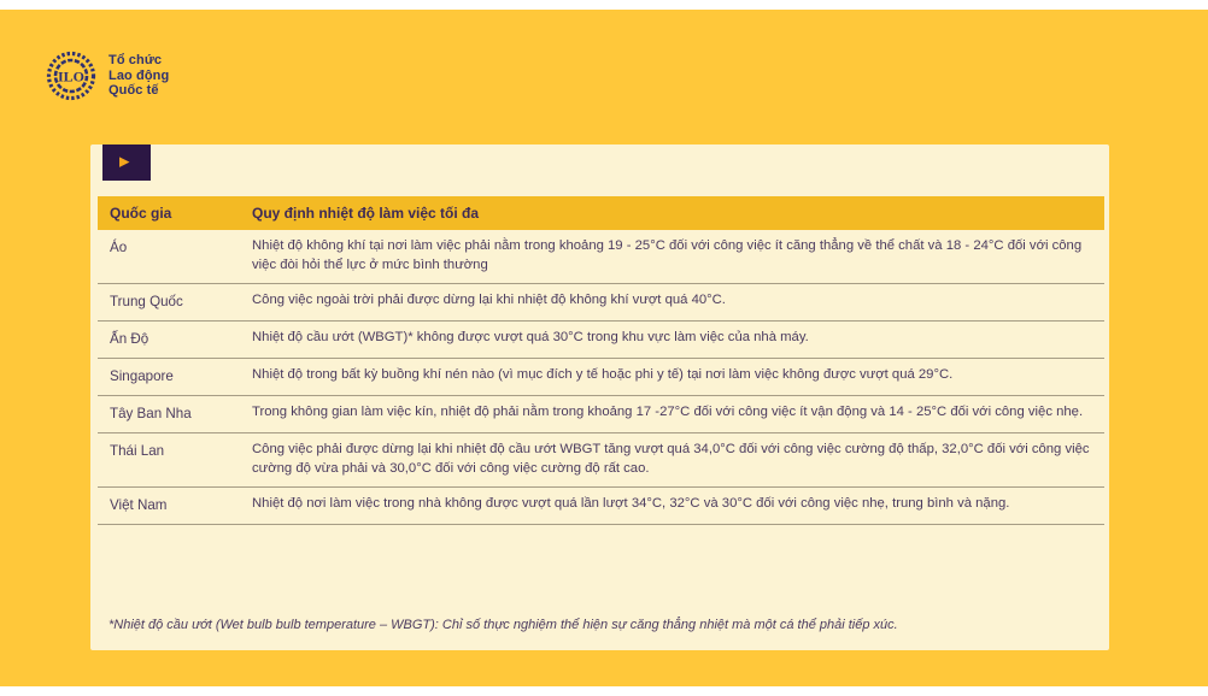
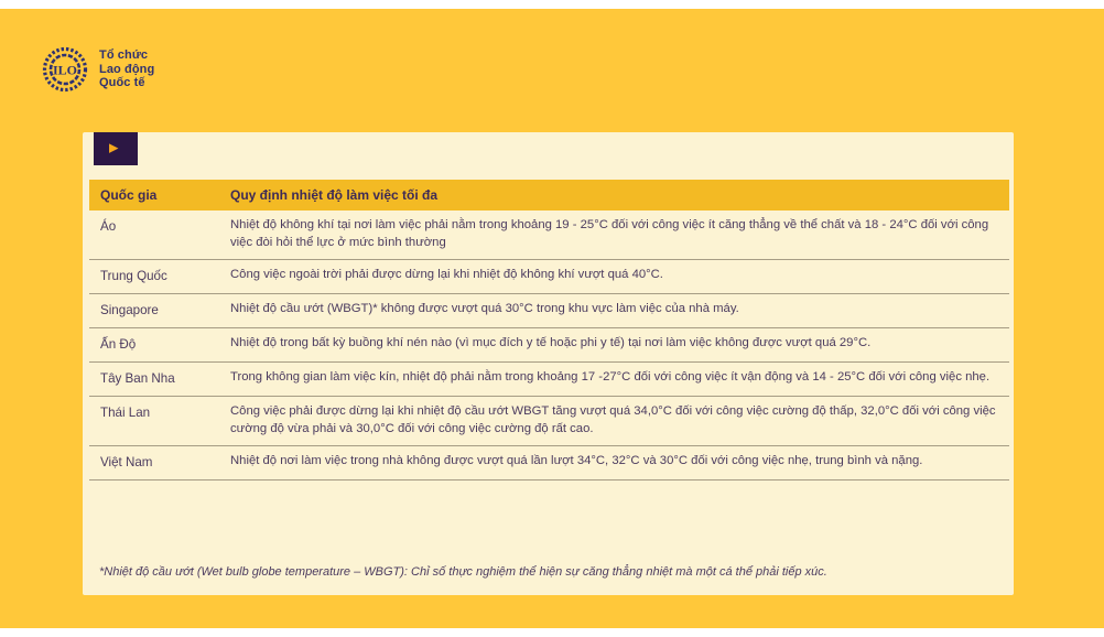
  ILO
  Tổ chức
  Lao động
  Quốc tế
  ▶
  Quốc gia
  Quy định nhiệt độ làm việc tối đa
  Áo
  Nhiệt độ không khí tại nơi làm việc phải nằm trong khoảng 19 - 25°C đối với công việc ít căng thẳng về thể chất và 18 - 24°C đối với công việc đòi hỏi thể lực ở mức bình thường
  Trung Quốc
  Công việc ngoài trời phải được dừng lại khi nhiệt độ không khí vượt quá 40°C.
- Ấn Độ
+ Singapore
  Nhiệt độ cầu ướt (WBGT)* không được vượt quá 30°C trong khu vực làm việc của nhà máy.
- Singapore
+ Ấn Độ
  Nhiệt độ trong bất kỳ buồng khí nén nào (vì mục đích y tế hoặc phi y tế) tại nơi làm việc không được vượt quá 29°C.
  Tây Ban Nha
  Trong không gian làm việc kín, nhiệt độ phải nằm trong khoảng 17 -27°C đối với công việc ít vận động và 14 - 25°C đối với công việc nhẹ.
  Thái Lan
  Công việc phải được dừng lại khi nhiệt độ cầu ướt WBGT tăng vượt quá 34,0°C đối với công việc cường độ thấp, 32,0°C đối với công việc cường độ vừa phải và 30,0°C đối với công việc cường độ rất cao.
  Việt Nam
  Nhiệt độ nơi làm việc trong nhà không được vượt quá lần lượt 34°C, 32°C và 30°C đối với công việc nhẹ, trung bình và nặng.
- *Nhiệt độ cầu ướt (Wet bulb bulb temperature – WBGT): Chỉ số thực nghiệm thể hiện sự căng thẳng nhiệt mà một cá thể phải tiếp xúc.
+ *Nhiệt độ cầu ướt (Wet bulb globe temperature – WBGT): Chỉ số thực nghiệm thể hiện sự căng thẳng nhiệt mà một cá thể phải tiếp xúc.
